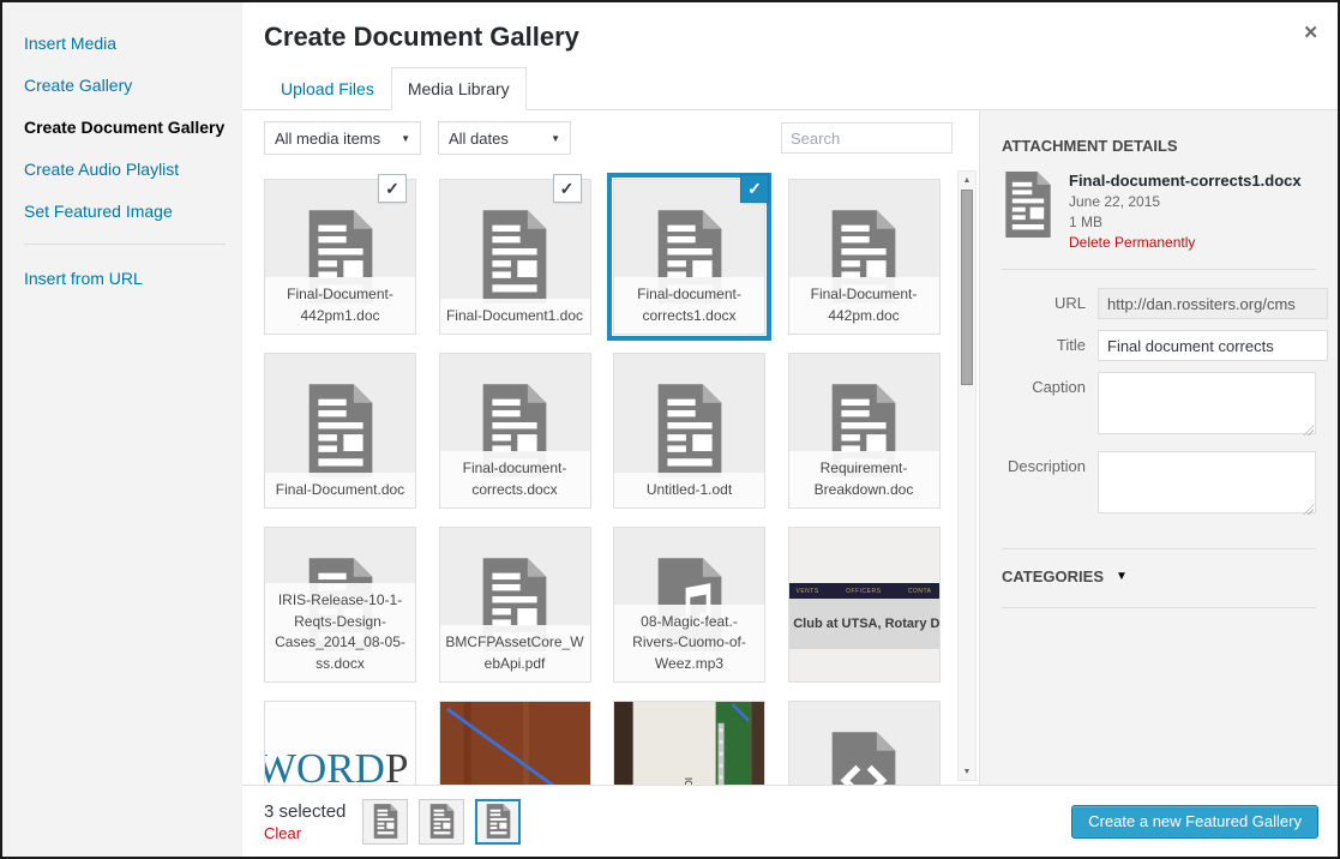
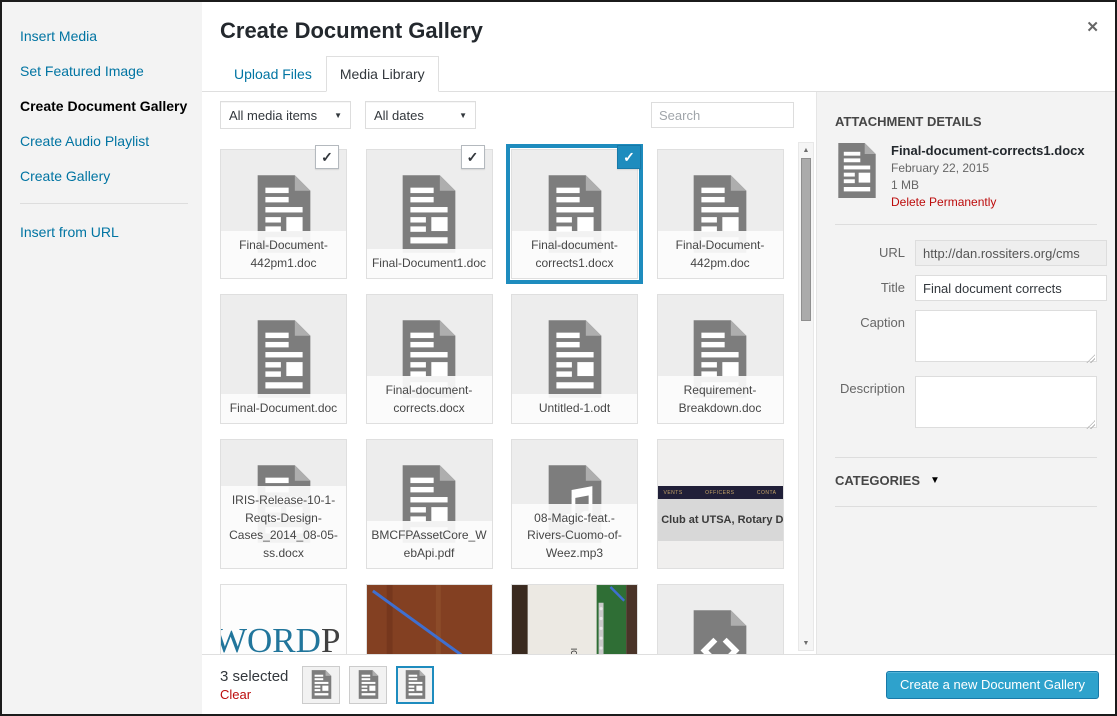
  Insert Media
- Create Gallery
+ Set Featured Image
  Create Document Gallery
  Create Audio Playlist
- Set Featured Image
+ Create Gallery
  Insert from URL
  Create Document Gallery
  ✕
  Upload Files
  Media Library
  All media items
  ▼
  All dates
  ▼
  Search
  Final-Document-442pm1.doc
  ✓
  Final-Document1.doc
  ✓
  Final-document-corrects1.docx
  ✓
  Final-Document-442pm.doc
  Final-Document.doc
  Final-document-corrects.docx
  Untitled-1.odt
  Requirement-Breakdown.doc
  IRIS-Release-10-1-Reqts-Design-Cases_2014_08-05-ss.docx
  BMCFPAssetCore_WebApi.pdf
  08-Magic-feat.-Rivers-Cuomo-of-Weez.mp3
  Club at UTSA, Rotary D
  WORDP
  ATTACHMENT DETAILS
  Final-document-corrects1.docx
- June 22, 2015
+ February 22, 2015
  1 MB
  Delete Permanently
  URL
  http://dan.rossiters.org/cms
  Title
  Final document corrects
  Caption
  Description
  CATEGORIES
  ▼
  3 selected
  Clear
- Create a new Featured Gallery
+ Create a new Document Gallery
